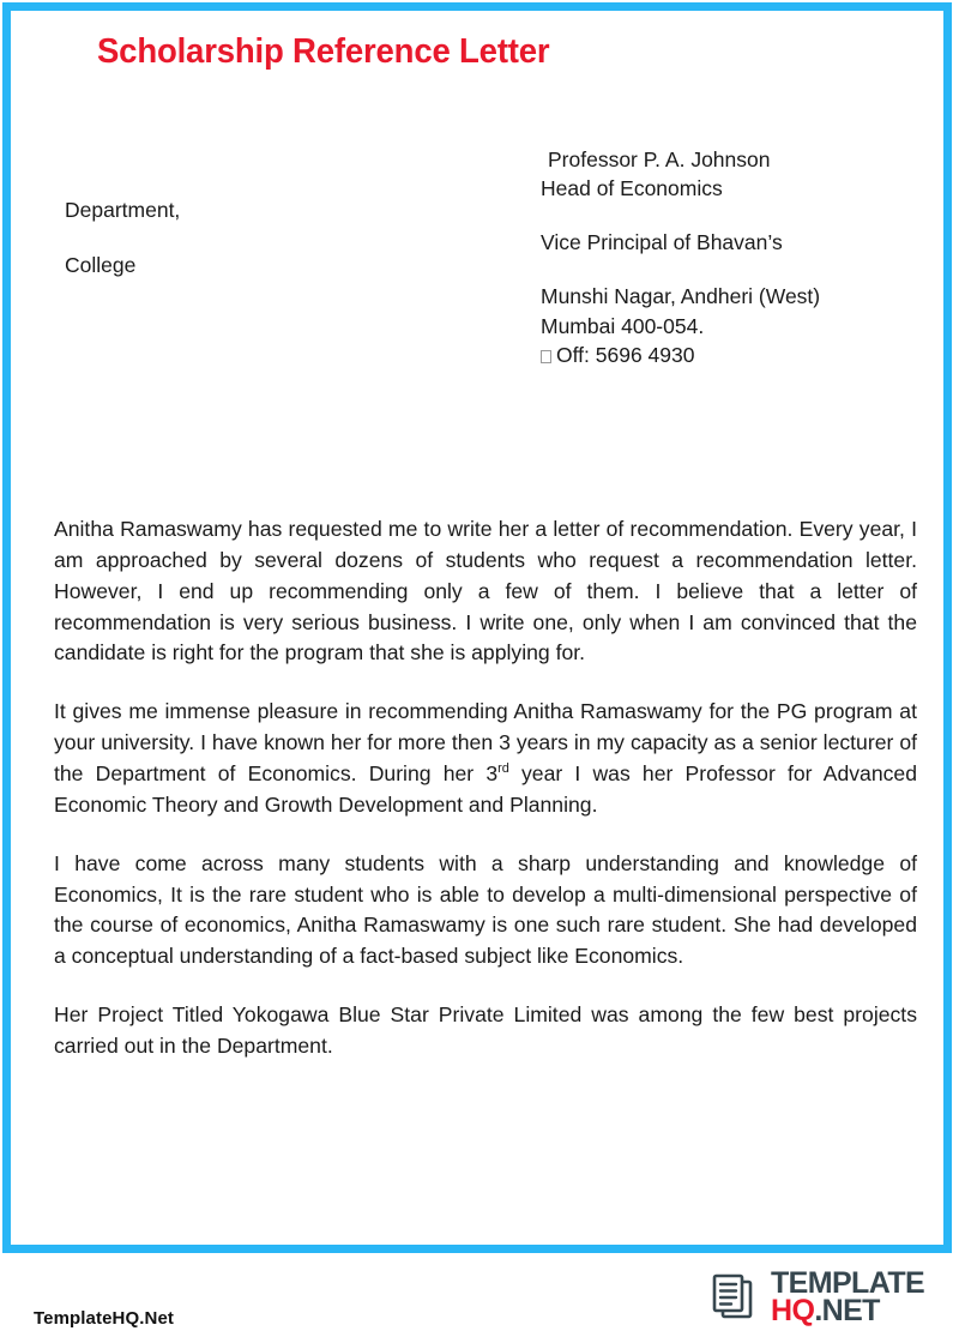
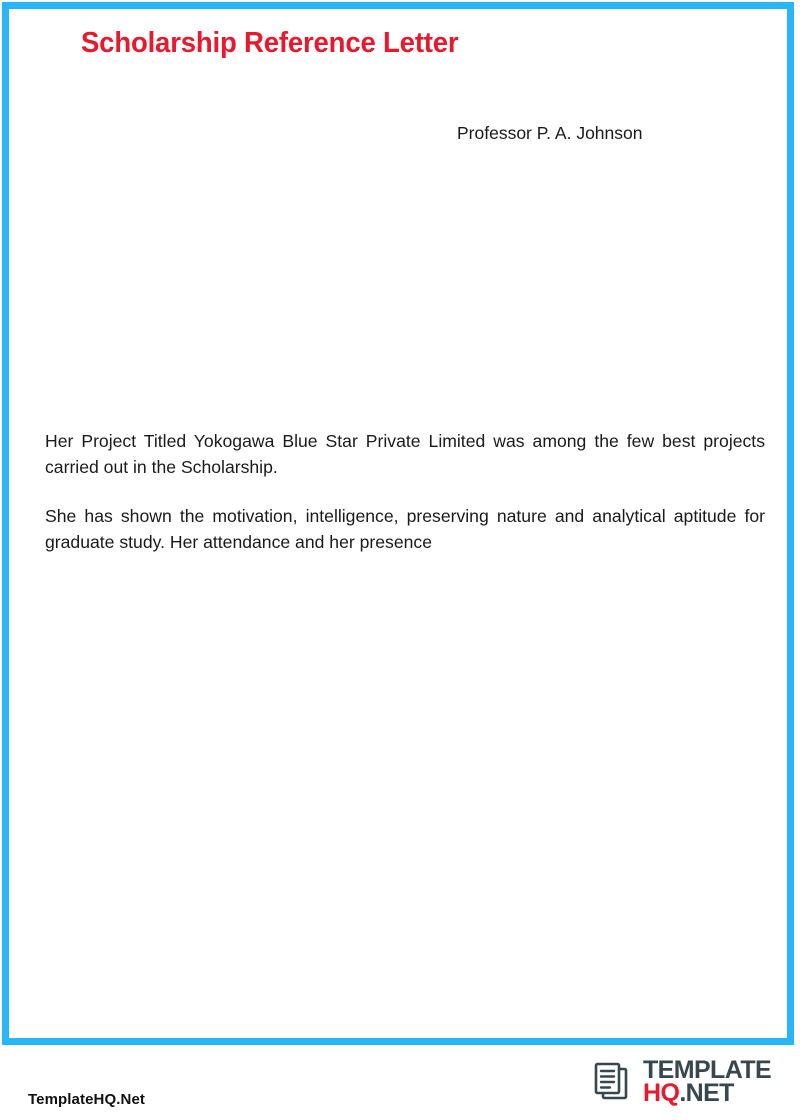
  Scholarship Reference Letter
- Department,
- College
  Professor P. A. Johnson
- Head of Economics
- Vice Principal of Bhavan’s
- Munshi Nagar, Andheri (West)
- Mumbai 400-054.
- Off: 5696 4930
- Anitha Ramaswamy has requested me to write her a letter of recommendation. Every year, I am approached by several dozens of students who request a recommendation letter. However, I end up recommending only a few of them. I believe that a letter of recommendation is very serious business. I write one, only when I am convinced that the candidate is right for the program that she is applying for.
- It gives me immense pleasure in recommending Anitha Ramaswamy for the PG program at your university. I have known her for more then 3 years in my capacity as a senior lecturer of the Department of Economics. During her 3rd year I was her Professor for Advanced Economic Theory and Growth Development and Planning.
- I have come across many students with a sharp understanding and knowledge of Economics, It is the rare student who is able to develop a multi-dimensional perspective of the course of economics, Anitha Ramaswamy is one such rare student. She had developed a conceptual understanding of a fact-based subject like Economics.
- Her Project Titled Yokogawa Blue Star Private Limited was among the few best projects carried out in the Department.
+ Her Project Titled Yokogawa Blue Star Private Limited was among the few best projects carried out in the Scholarship.
+ She has shown the motivation, intelligence, preserving nature and analytical aptitude for graduate study. Her attendance and her presence
  TemplateHQ.Net
  TEMPLATE
  HQ.NET
